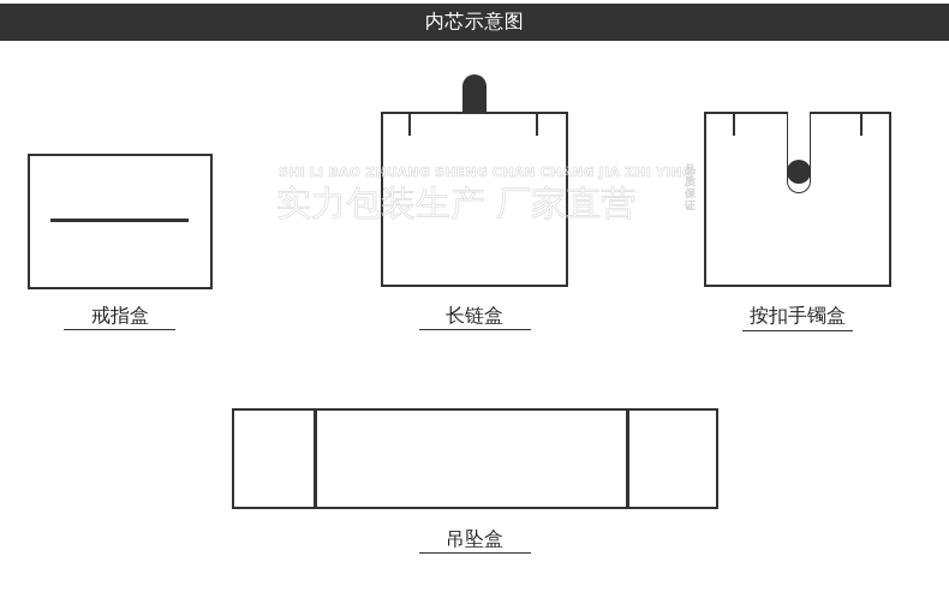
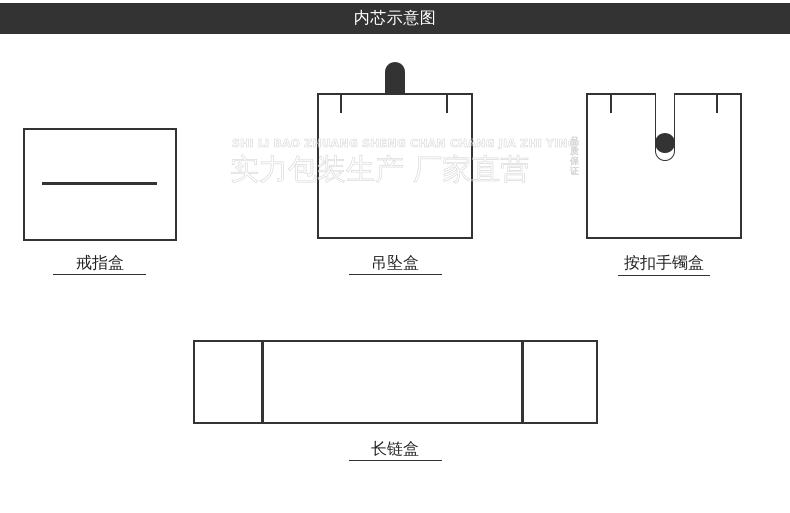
  内芯示意图
  戒指盒
- 长链盒
+ 吊坠盒
  按扣手镯盒
- 吊坠盒
+ 长链盒
  SHI LI BAO ZHUANG SHENG CHAN CHANG JIA ZHI YING
  实力包装生产 厂家直营
  品质保证
